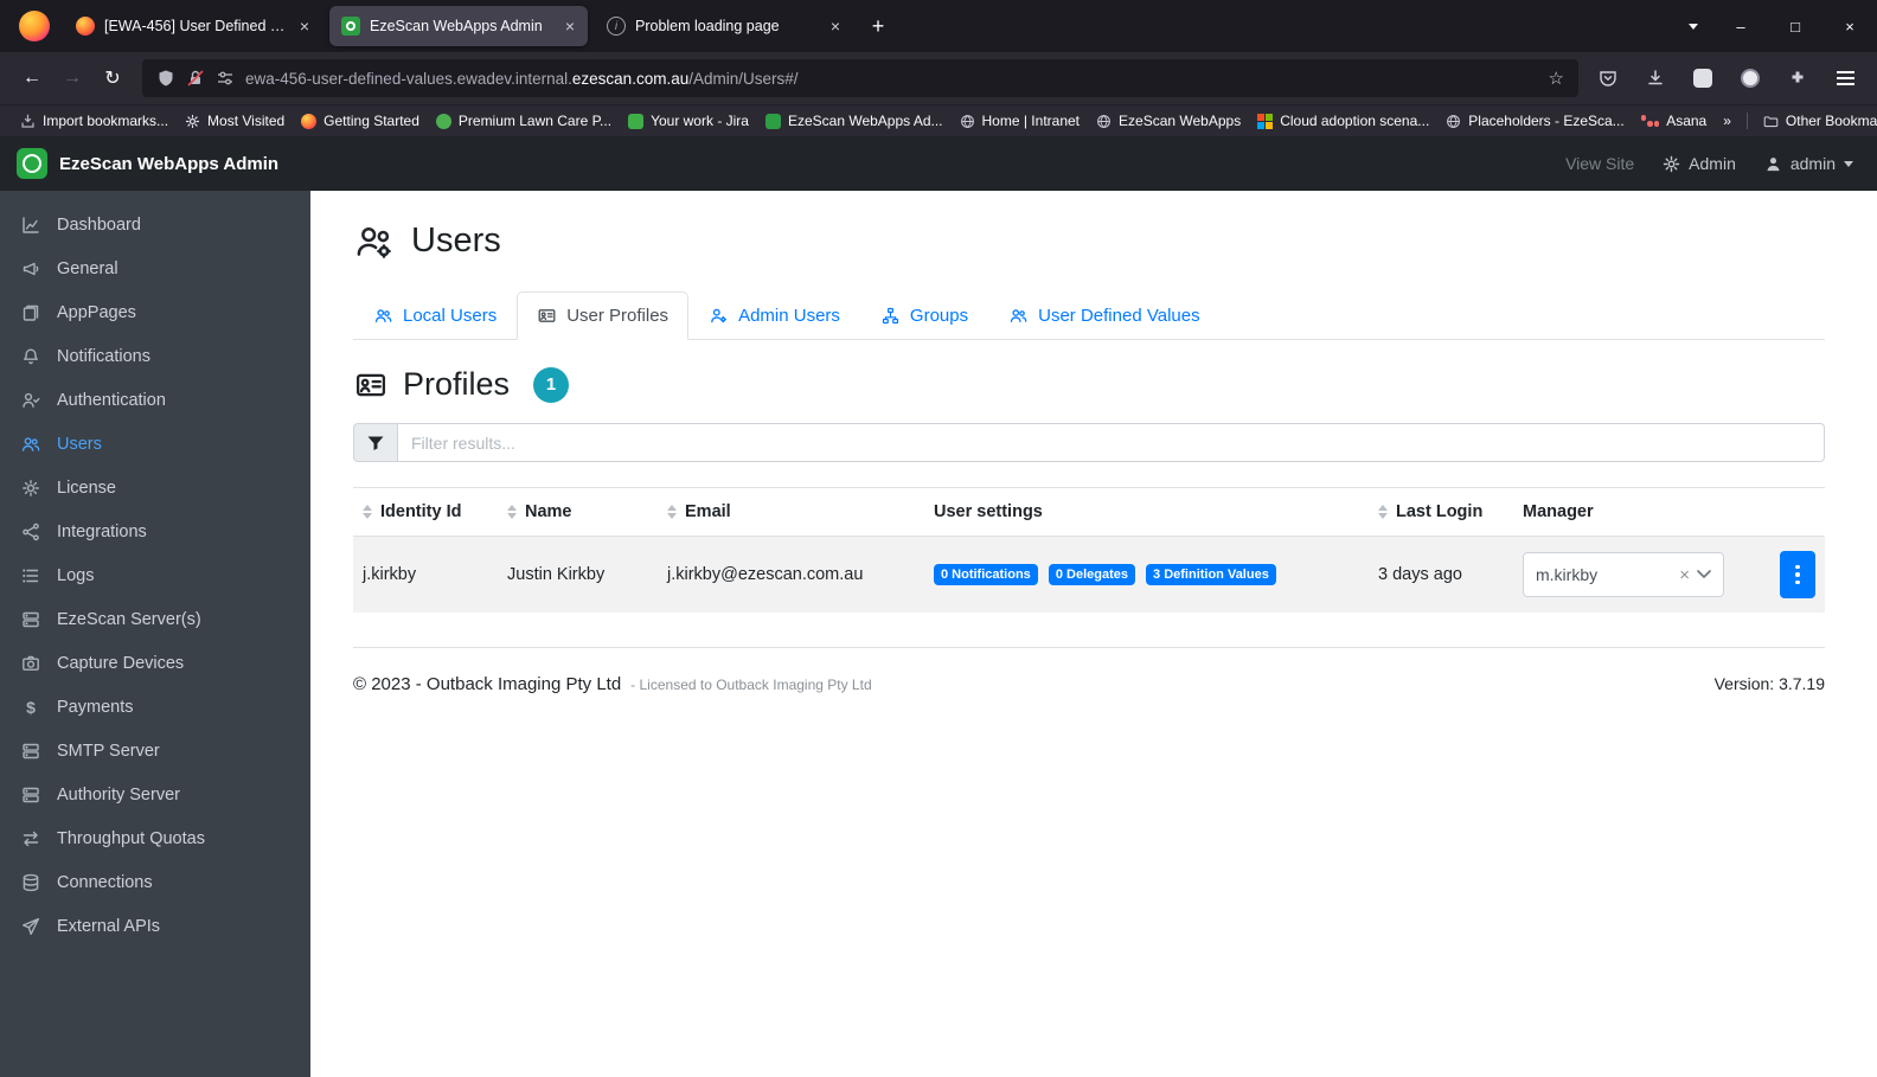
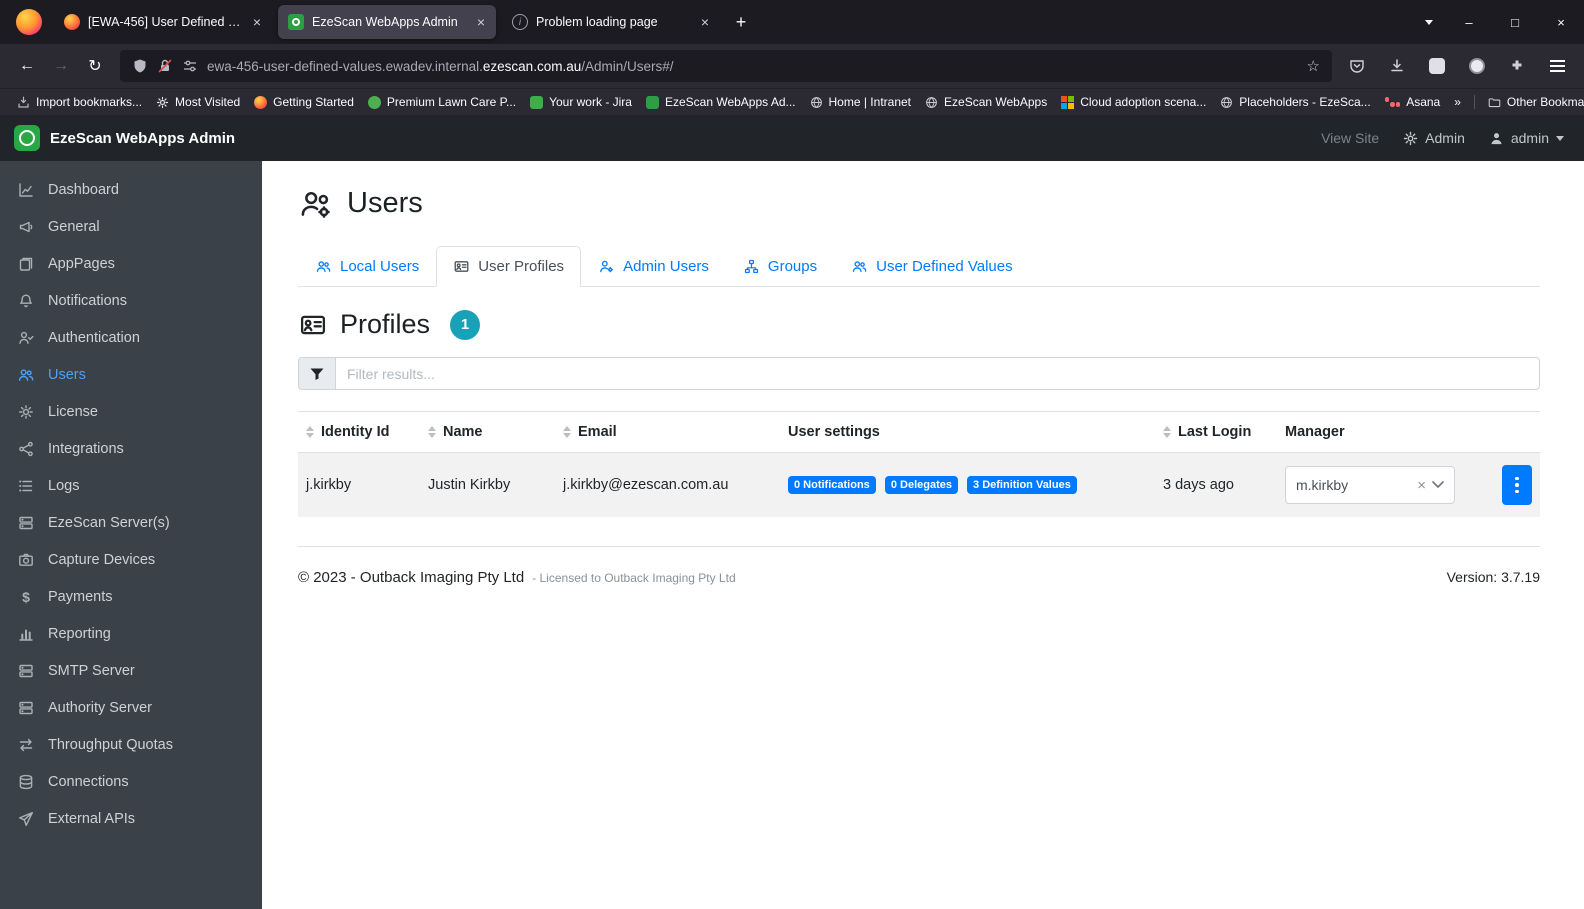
  [EWA-456] User Defined va
  ×
  EzeScan WebApps Admin
  ×
  Problem loading page
  ×
  +
  –
  □
  ×
  ←
  →
  ↻
  ewa-456-user-defined-values.ewadev.internal.ezescan.com.au/Admin/Users#/
  ☆
  Import bookmarks...
  Most Visited
  Getting Started
  Premium Lawn Care P...
  Your work - Jira
  EzeScan WebApps Ad...
  Home | Intranet
  EzeScan WebApps
  Cloud adoption scena...
  Placeholders - EzeSca...
  Asana
  »
  Other Bookma
  EzeScan WebApps Admin
  View Site
  Admin
  admin
  Dashboard
  General
  AppPages
  Notifications
  Authentication
  Users
  License
  Integrations
  Logs
  EzeScan Server(s)
  Capture Devices
  $
  Payments
+ Reporting
  SMTP Server
  Authority Server
  Throughput Quotas
  Connections
  External APIs
  Users
  Local Users
  User Profiles
  Admin Users
  Groups
  User Defined Values
  Profiles
  1
  Filter results...
  Identity Id	Name	Email	User settings	Last Login	Manager
  j.kirkby	Justin Kirkby	j.kirkby@ezescan.com.au	0 Notifications 0 Delegates 3 Definition Values	3 days ago	m.kirkby ×
  © 2023 - Outback Imaging Pty Ltd
  - Licensed to Outback Imaging Pty Ltd
  Version: 3.7.19
